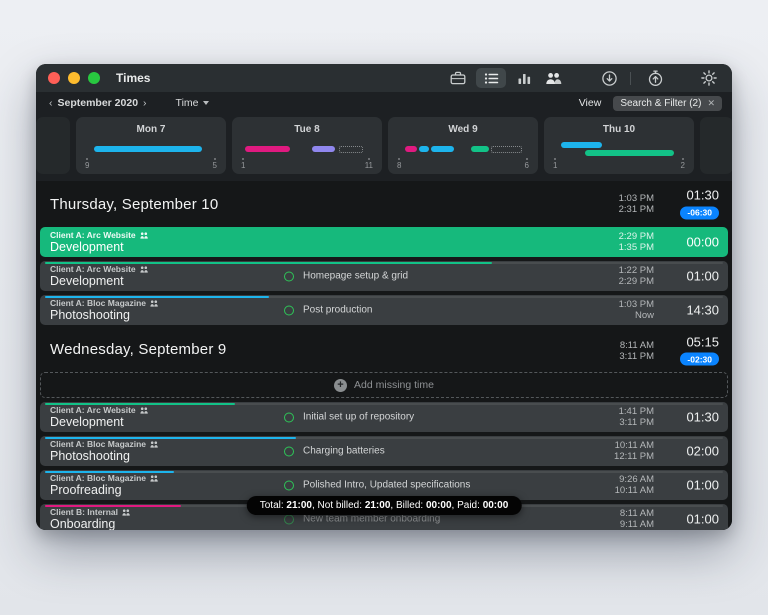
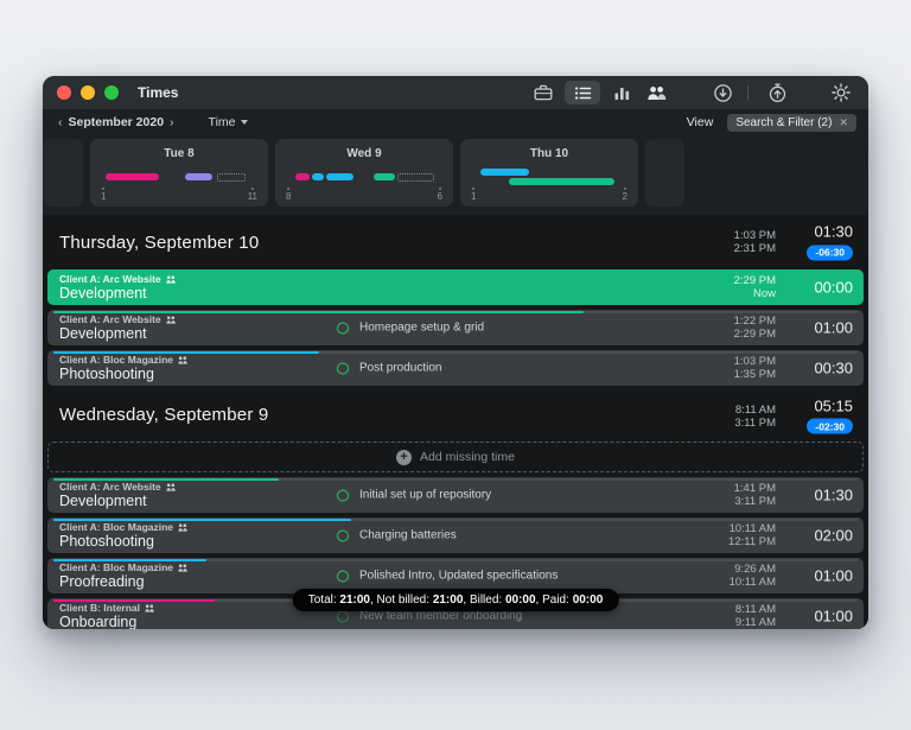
  Times
  ‹
  September 2020
  ›
  Time
  View
  Search & Filter (2)
  ✕
- Mon 7
- 9
- 5
  Tue 8
  1
  11
  Wed 9
  8
  6
  Thu 10
  1
  2
  Thursday, September 10
  1:03 PM
  2:31 PM
  01:30
  -06:30
  Client A: Arc Website
  Development
  2:29 PM
- 1:35 PM
+ Now
  00:00
  Client A: Arc Website
  Development
  Homepage setup & grid
  1:22 PM
  2:29 PM
  01:00
  Client A: Bloc Magazine
  Photoshooting
  Post production
  1:03 PM
- Now
+ 1:35 PM
- 14:30
+ 00:30
  Wednesday, September 9
  8:11 AM
  3:11 PM
  05:15
  -02:30
  Add missing time
  Client A: Arc Website
  Development
  Initial set up of repository
  1:41 PM
  3:11 PM
  01:30
  Client A: Bloc Magazine
  Photoshooting
  Charging batteries
  10:11 AM
  12:11 PM
  02:00
  Client A: Bloc Magazine
  Proofreading
  Polished Intro, Updated specifications
  9:26 AM
  10:11 AM
  01:00
  Client B: Internal
  Onboarding
  New team member onboarding
  8:11 AM
  9:11 AM
  01:00
  Total: 21:00, Not billed: 21:00, Billed: 00:00, Paid: 00:00
